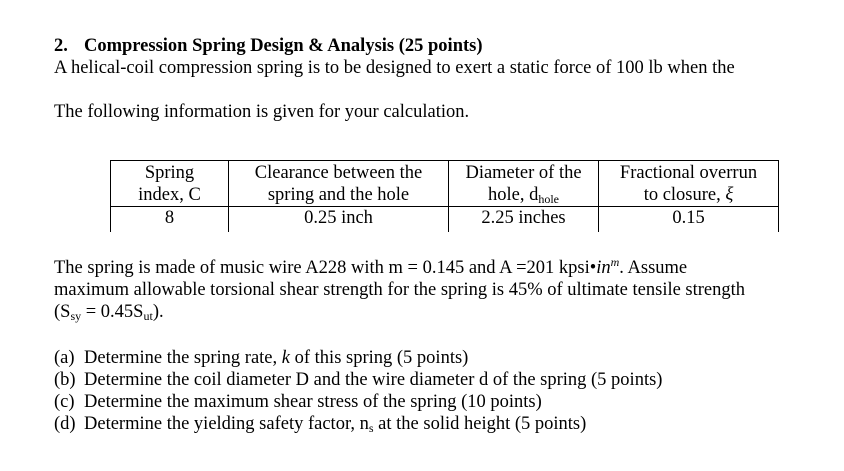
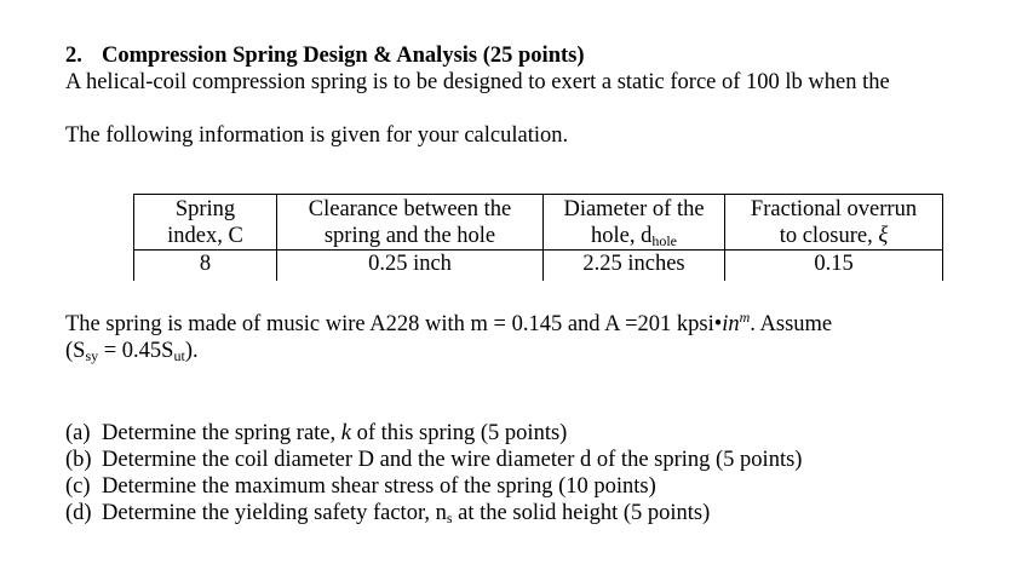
  2. Compression Spring Design & Analysis (25 points)
  A helical-coil compression spring is to be designed to exert a static force of 100 lb when the
  The following information is given for your calculation.
  Spring index, C	Clearance between the spring and the hole	Diameter of the hole, dhole	Fractional overrun to closure, ξ
  8	0.25 inch	2.25 inches	0.15
  The spring is made of music wire A228 with m = 0.145 and A =201 kpsi•inm. Assume
- maximum allowable torsional shear strength for the spring is 45% of ultimate tensile strength
  (Ssy = 0.45Sut).
  (a) Determine the spring rate, k of this spring (5 points)
  (b) Determine the coil diameter D and the wire diameter d of the spring (5 points)
  (c) Determine the maximum shear stress of the spring (10 points)
  (d) Determine the yielding safety factor, ns at the solid height (5 points)
